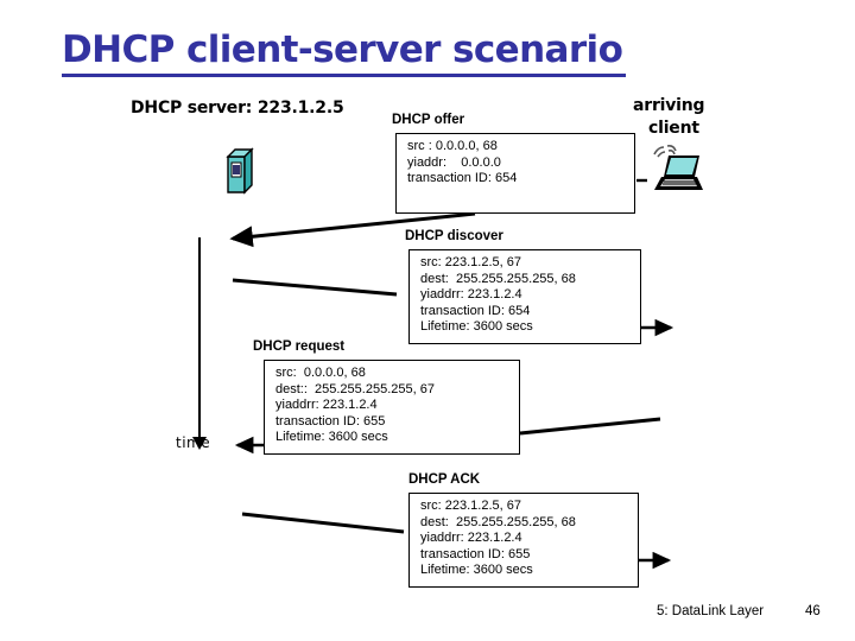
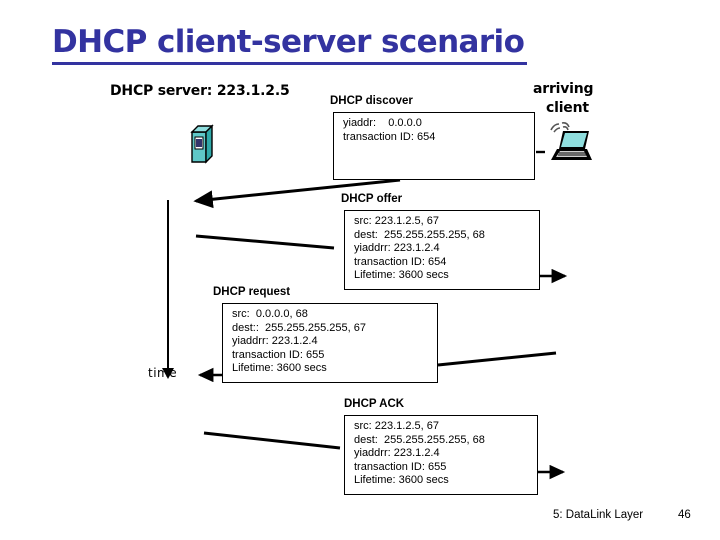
  DHCP client-server scenario
  DHCP server: 223.1.2.5
  arriving
  client
  time
- DHCP offer
+ DHCP discover
- src : 0.0.0.0, 68
  yiaddr: 0.0.0.0
  transaction ID: 654
- DHCP discover
+ DHCP offer
  src: 223.1.2.5, 67
  dest: 255.255.255.255, 68
  yiaddrr: 223.1.2.4
  transaction ID: 654
  Lifetime: 3600 secs
  DHCP request
  src: 0.0.0.0, 68
  dest:: 255.255.255.255, 67
  yiaddrr: 223.1.2.4
  transaction ID: 655
  Lifetime: 3600 secs
  DHCP ACK
  src: 223.1.2.5, 67
  dest: 255.255.255.255, 68
  yiaddrr: 223.1.2.4
  transaction ID: 655
  Lifetime: 3600 secs
  5: DataLink Layer
  46
